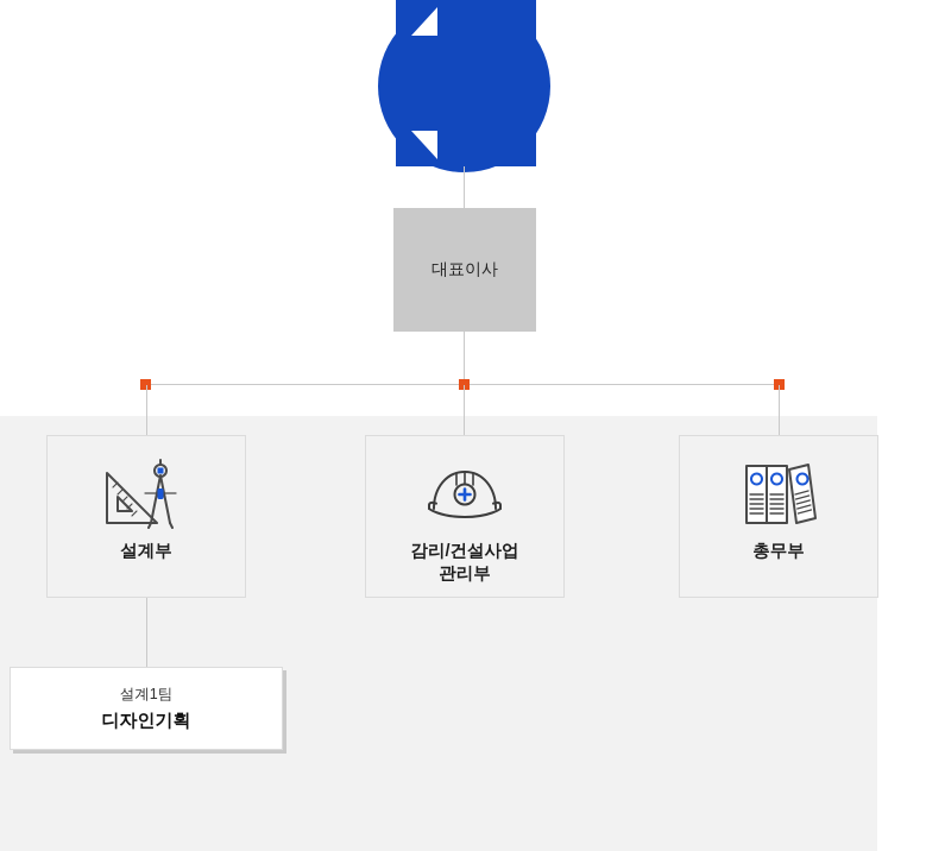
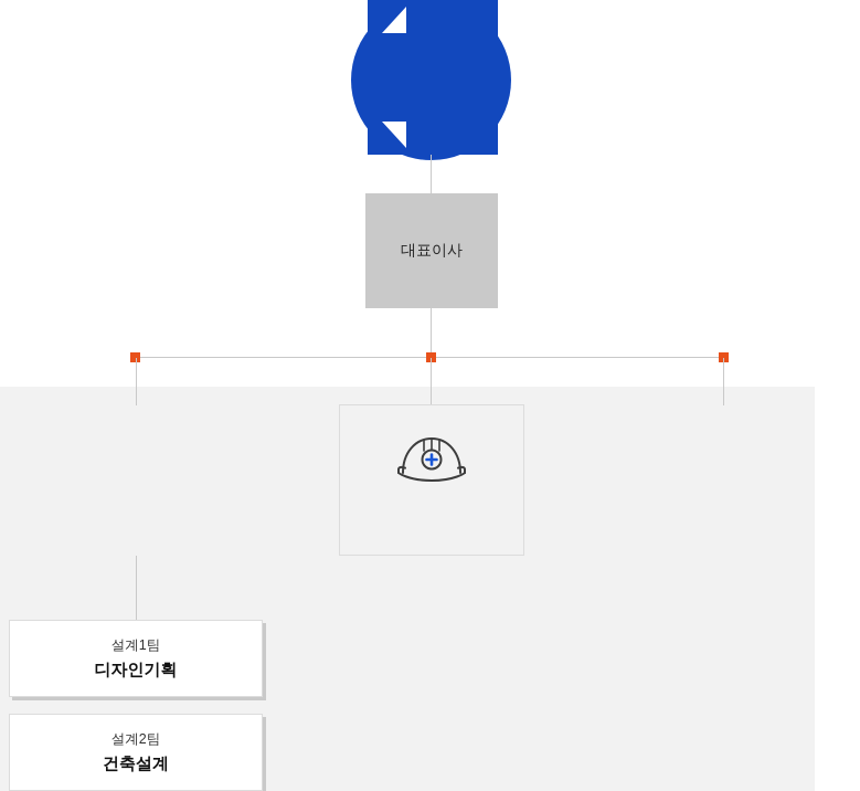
  대표이사
- 설계부
- 감리/건설사업
- 관리부
- 총무부
  설계1팀
  디자인기획
+ 설계2팀
+ 건축설계
